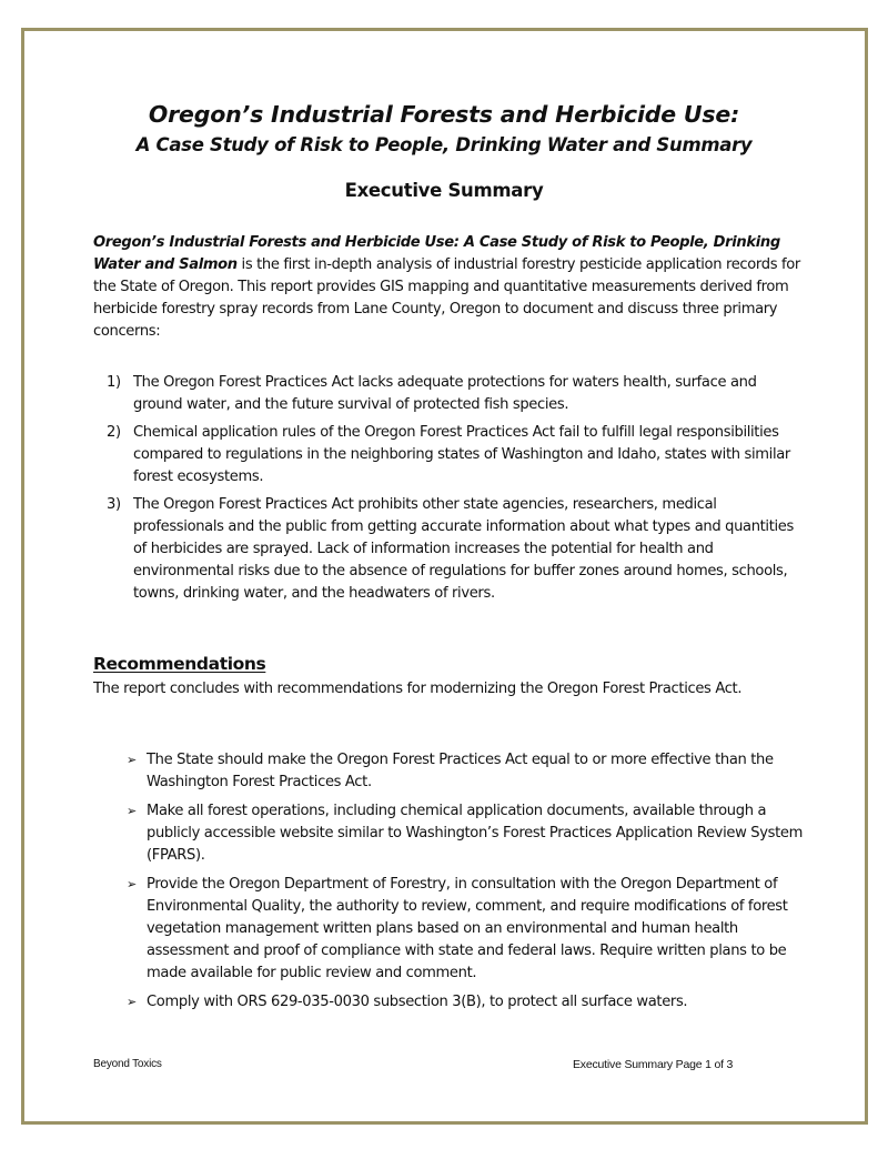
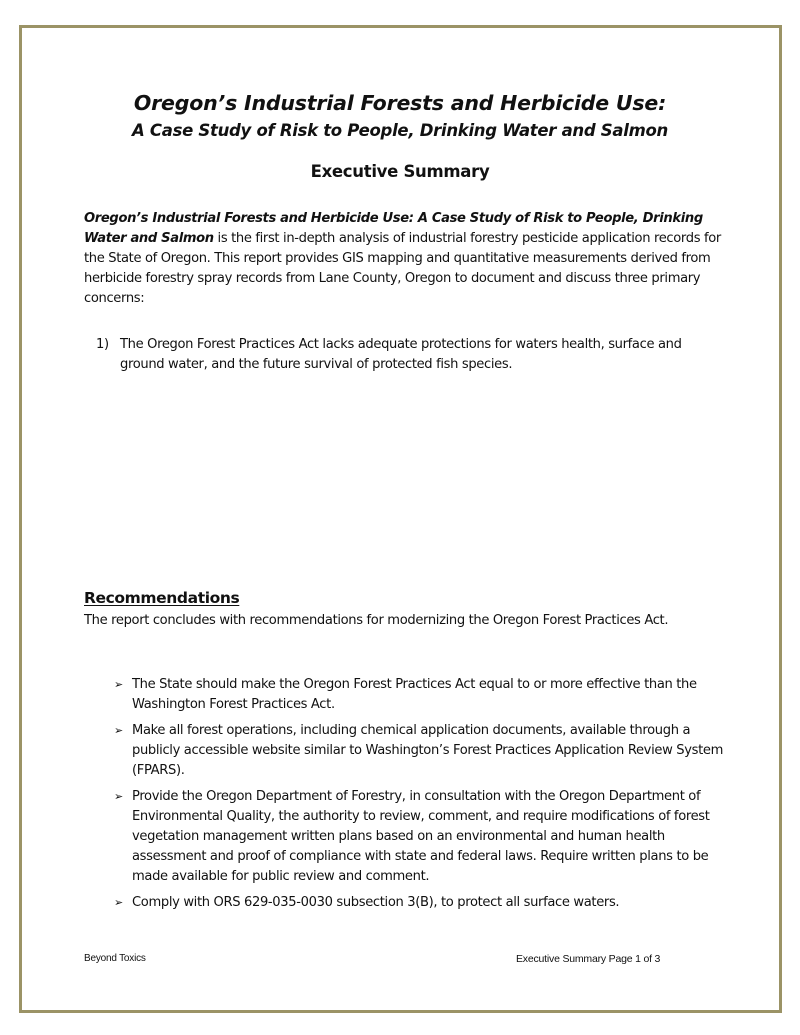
  Oregon’s Industrial Forests and Herbicide Use:
- A Case Study of Risk to People, Drinking Water and Summary
+ A Case Study of Risk to People, Drinking Water and Salmon
  Executive Summary
  Oregon’s Industrial Forests and Herbicide Use: A Case Study of Risk to People, Drinking Water and Salmon is the first in-depth analysis of industrial forestry pesticide application records for the State of Oregon. This report provides GIS mapping and quantitative measurements derived from herbicide forestry spray records from Lane County, Oregon to document and discuss three primary concerns:
  1)
  The Oregon Forest Practices Act lacks adequate protections for waters health, surface and ground water, and the future survival of protected fish species.
- 2)
- Chemical application rules of the Oregon Forest Practices Act fail to fulfill legal responsibilities compared to regulations in the neighboring states of Washington and Idaho, states with similar forest ecosystems.
- 3)
- The Oregon Forest Practices Act prohibits other state agencies, researchers, medical professionals and the public from getting accurate information about what types and quantities of herbicides are sprayed. Lack of information increases the potential for health and environmental risks due to the absence of regulations for buffer zones around homes, schools, towns, drinking water, and the headwaters of rivers.
  Recommendations
  The report concludes with recommendations for modernizing the Oregon Forest Practices Act.
  ➢
  The State should make the Oregon Forest Practices Act equal to or more effective than the Washington Forest Practices Act.
  ➢
  Make all forest operations, including chemical application documents, available through a publicly accessible website similar to Washington’s Forest Practices Application Review System (FPARS).
  ➢
  Provide the Oregon Department of Forestry, in consultation with the Oregon Department of Environmental Quality, the authority to review, comment, and require modifications of forest vegetation management written plans based on an environmental and human health assessment and proof of compliance with state and federal laws. Require written plans to be made available for public review and comment.
  ➢
  Comply with ORS 629-035-0030 subsection 3(B), to protect all surface waters.
  Beyond Toxics
  Executive Summary Page 1 of 3
